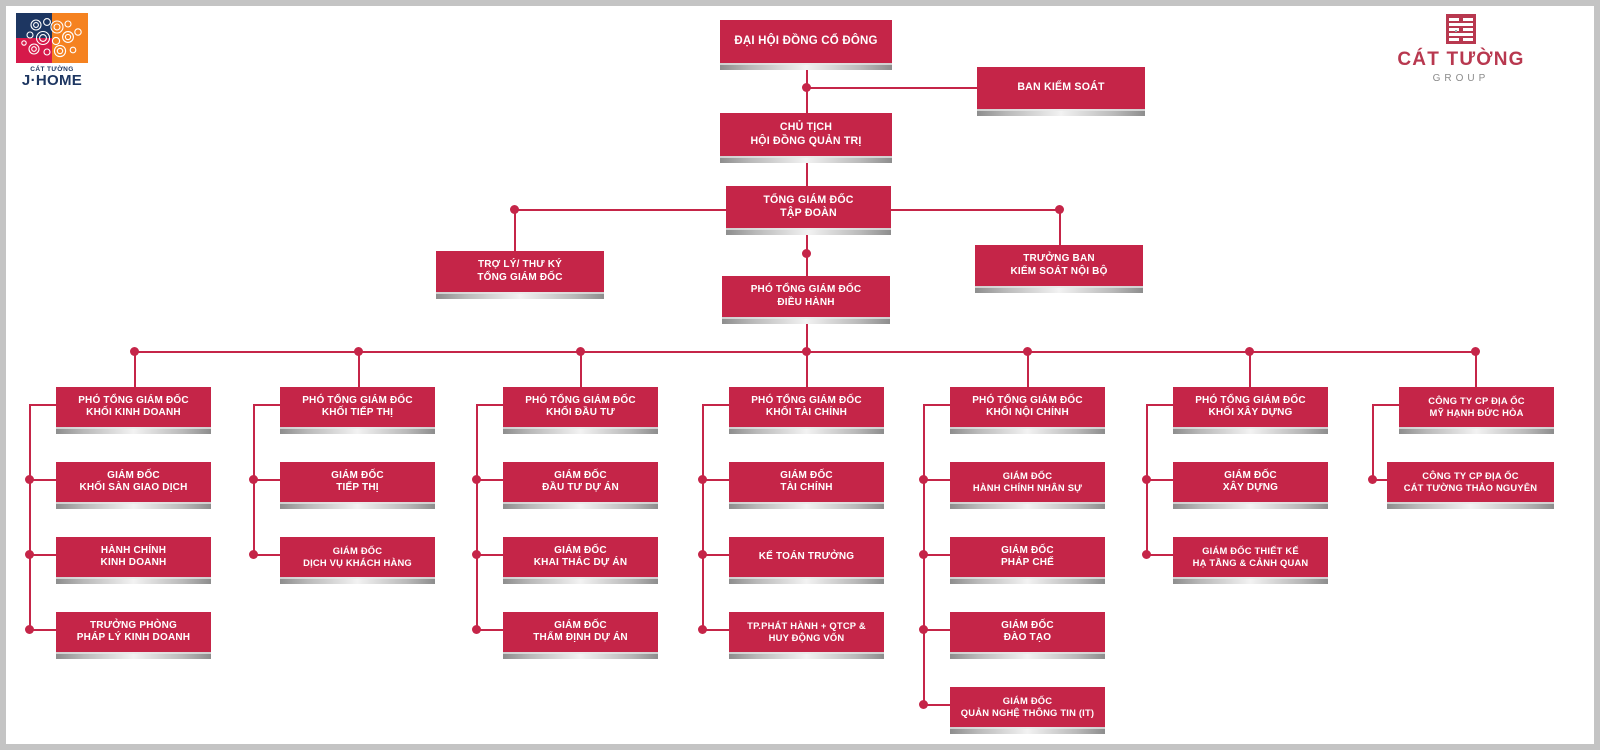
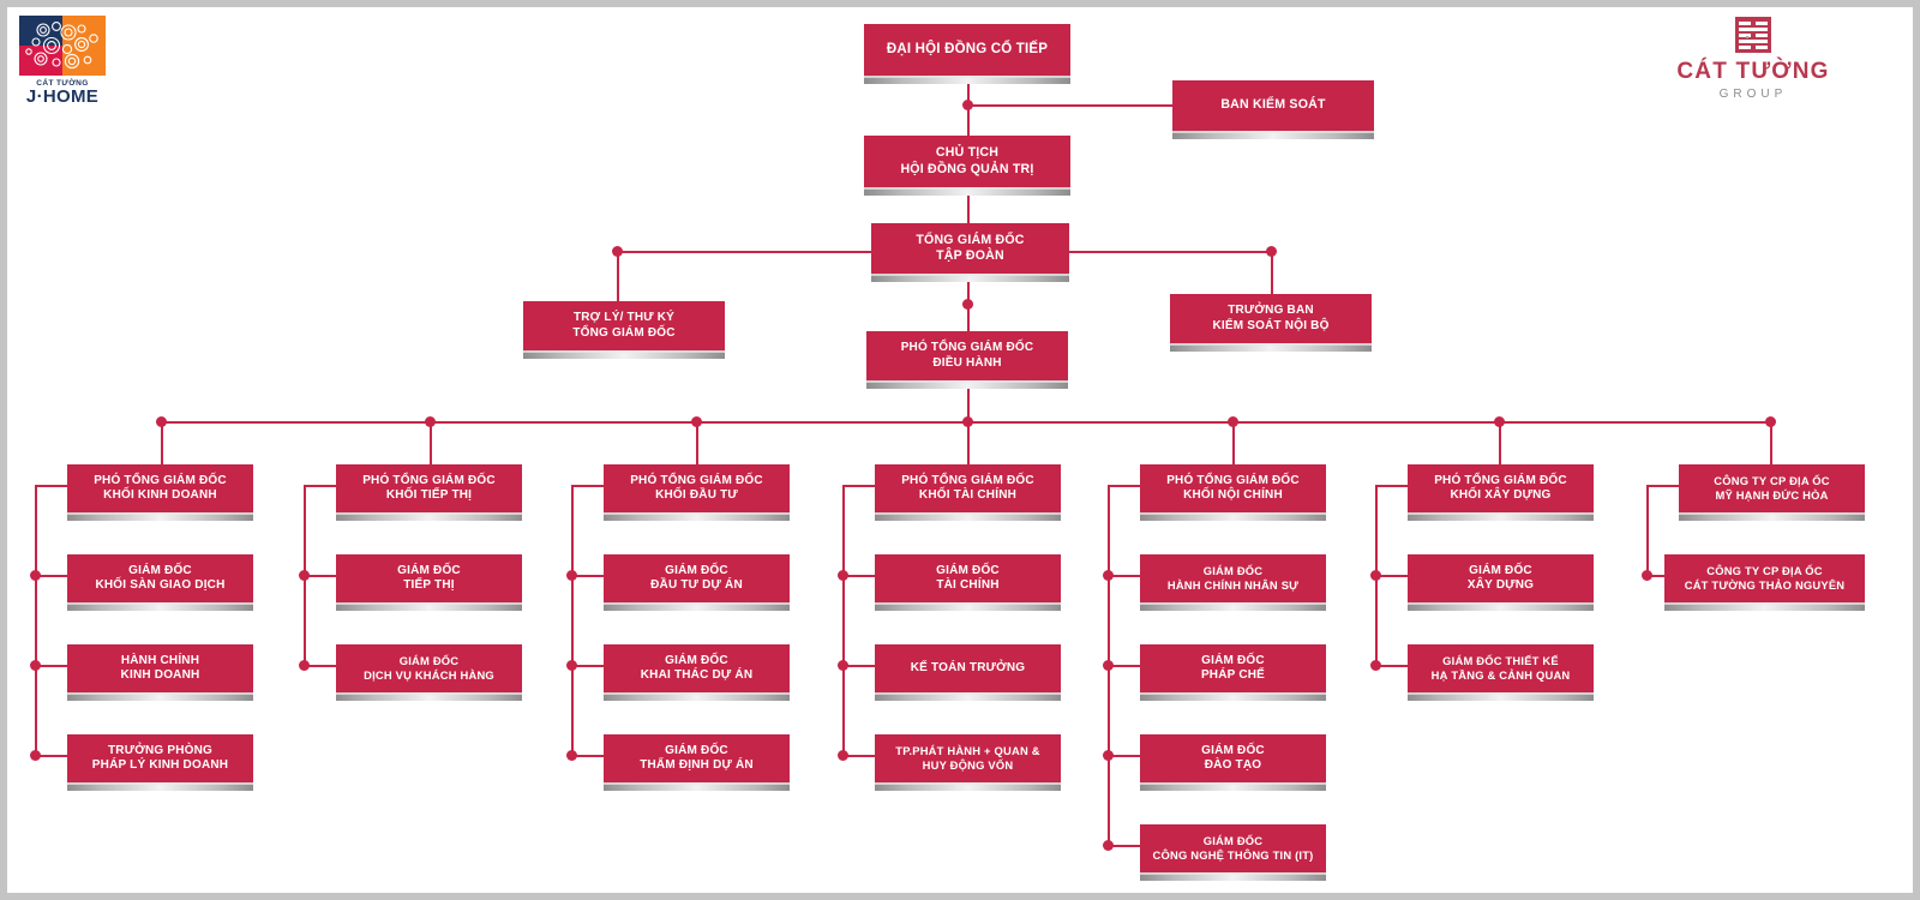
  J·HOME
  CÁT TƯỜNG
  GROUP
- ĐẠI HỘI ĐỒNG CỔ ĐÔNG
+ ĐẠI HỘI ĐỒNG CỔ TIẾP
  BAN KIỂM SOÁT
  CHỦ TỊCH
  HỘI ĐỒNG QUẢN TRỊ
  TỔNG GIÁM ĐỐC
  TẬP ĐOÀN
  TRỢ LÝ/ THƯ KÝ
  TỔNG GIÁM ĐỐC
  TRƯỞNG BAN
  KIỂM SOÁT NỘI BỘ
  PHÓ TỔNG GIÁM ĐỐC
  ĐIỀU HÀNH
  PHÓ TỔNG GIÁM ĐỐC
  KHỐI KINH DOANH
  PHÓ TỔNG GIÁM ĐỐC
  KHỐI TIẾP THỊ
  PHÓ TỔNG GIÁM ĐỐC
  KHỐI ĐẦU TƯ
  PHÓ TỔNG GIÁM ĐỐC
  KHỐI TÀI CHÍNH
  PHÓ TỔNG GIÁM ĐỐC
  KHỐI NỘI CHÍNH
  PHÓ TỔNG GIÁM ĐỐC
  KHỐI XÂY DỰNG
  CÔNG TY CP ĐỊA ỐC
  MỸ HẠNH ĐỨC HÒA
  GIÁM ĐỐC
  KHỐI SÀN GIAO DỊCH
  GIÁM ĐỐC
  TIẾP THỊ
  GIÁM ĐỐC
  ĐẦU TƯ DỰ ÁN
  GIÁM ĐỐC
  TÀI CHÍNH
  GIÁM ĐỐC
  HÀNH CHÍNH NHÂN SỰ
  GIÁM ĐỐC
  XÂY DỰNG
  CÔNG TY CP ĐỊA ỐC
  CÁT TƯỜNG THẢO NGUYÊN
  HÀNH CHÍNH
  KINH DOANH
  GIÁM ĐỐC
  DỊCH VỤ KHÁCH HÀNG
  GIÁM ĐỐC
  KHAI THÁC DỰ ÁN
  KẾ TOÁN TRƯỞNG
  GIÁM ĐỐC
  PHÁP CHẾ
  GIÁM ĐỐC THIẾT KẾ
  HẠ TẦNG & CẢNH QUAN
  TRƯỞNG PHÒNG
  PHÁP LÝ KINH DOANH
  GIÁM ĐỐC
  THẨM ĐỊNH DỰ ÁN
- TP.PHÁT HÀNH + QTCP &
+ TP.PHÁT HÀNH + QUAN &
  HUY ĐỘNG VỐN
  GIÁM ĐỐC
  ĐÀO TẠO
  GIÁM ĐỐC
- QUẢN NGHỆ THÔNG TIN (IT)
+ CÔNG NGHỆ THÔNG TIN (IT)
